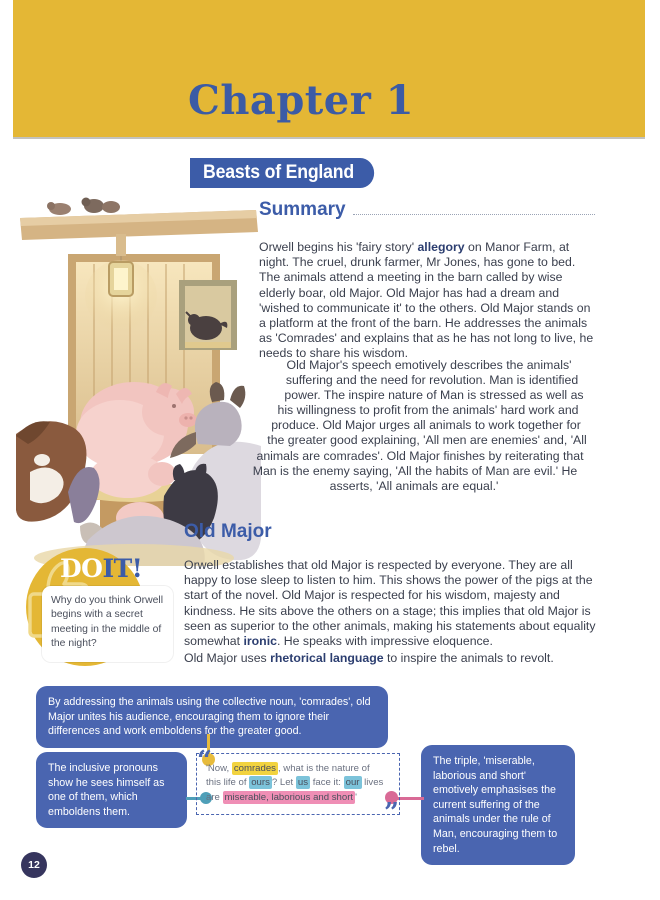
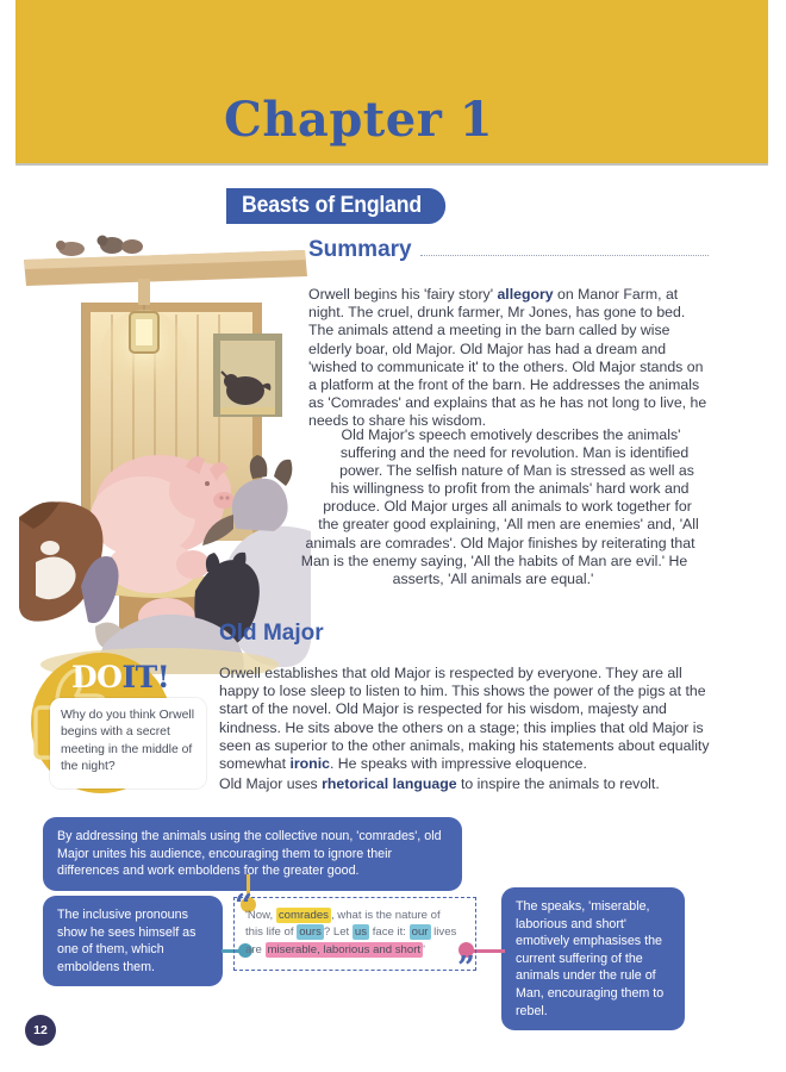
  Chapter 1
  Beasts of England
  Summary
  Orwell begins his 'fairy story' allegory on Manor Farm, at night. The cruel, drunk farmer, Mr Jones, has gone to bed. The animals attend a meeting in the barn called by wise elderly boar, old Major. Old Major has had a dream and 'wished to communicate it' to the others. Old Major stands on a platform at the front of the barn. He addresses the animals as 'Comrades' and explains that as he has not long to live, he needs to share his wisdom.
  Old Major's speech emotively describes the animals'
  suffering and the need for revolution. Man is identified
- power. The inspire nature of Man is stressed as well as
+ power. The selfish nature of Man is stressed as well as
  his willingness to profit from the animals' hard work and
  produce. Old Major urges all animals to work together for
  the greater good explaining, 'All men are enemies' and, 'All
  animals are comrades'. Old Major finishes by reiterating that
  Man is the enemy saying, 'All the habits of Man are evil.' He
  asserts, 'All animals are equal.'
  Old Major
  Orwell establishes that old Major is respected by everyone. They are all happy to lose sleep to listen to him. This shows the power of the pigs at the start of the novel. Old Major is respected for his wisdom, majesty and kindness. He sits above the others on a stage; this implies that old Major is seen as superior to the other animals, making his statements about equality somewhat ironic. He speaks with impressive eloquence.
  Old Major uses rhetorical language to inspire the animals to revolt.
  DOIT!
  Why do you think Orwell begins with a secret meeting in the middle of the night?
  By addressing the animals using the collective noun, 'comrades', old Major unites his audience, encouraging them to ignore their differences and work emboldens for the greater good.
  The inclusive pronouns show he sees himself as one of them, which emboldens them.
- The triple, 'miserable, laborious and short' emotively emphasises the current suffering of the animals under the rule of Man, encouraging them to rebel.
+ The speaks, 'miserable, laborious and short' emotively emphasises the current suffering of the animals under the rule of Man, encouraging them to rebel.
  “
  'Now, comrades , what is the nature of
  this life of ours ? Let us face it: our lives
  are miserable, laborious and short '
  ”
  12
